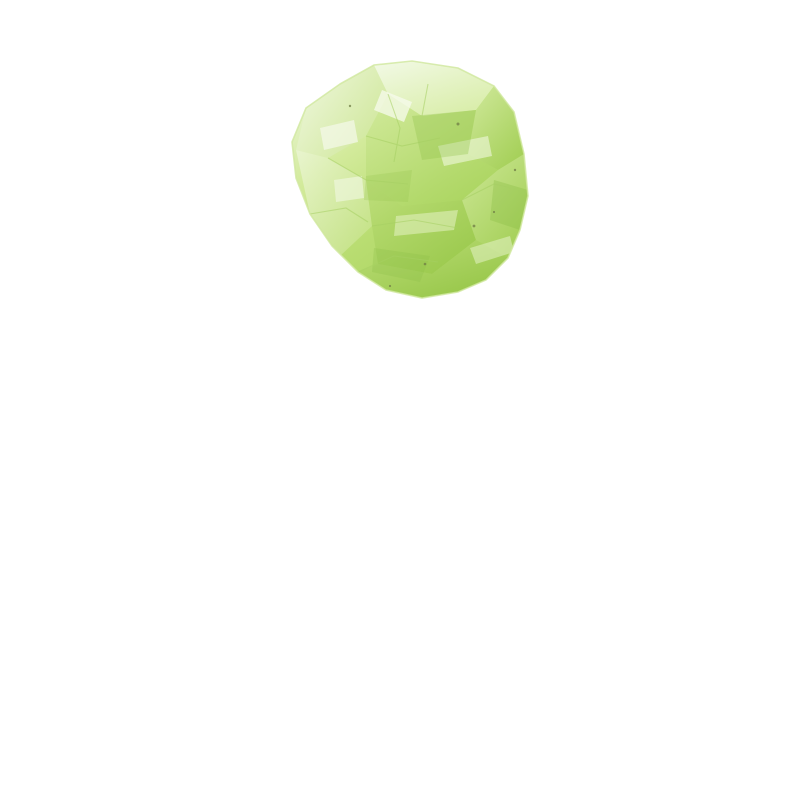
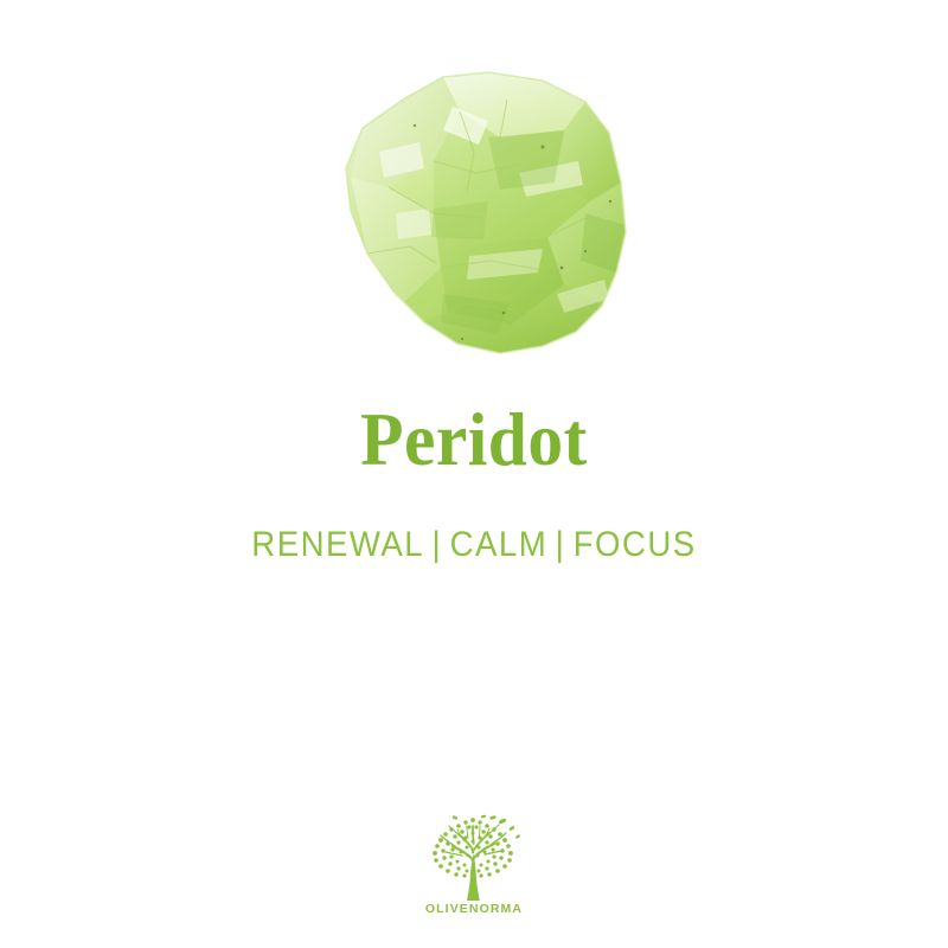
+ Peridot
+ RENEWAL | CALM | FOCUS
+ OLIVENORMA
